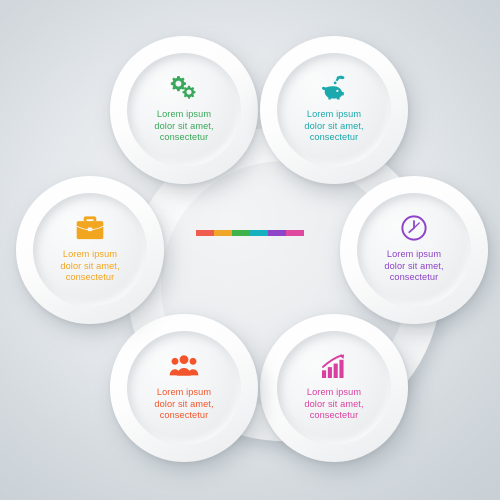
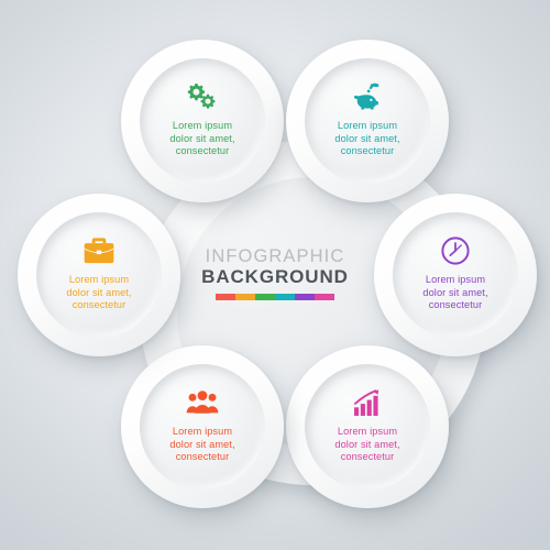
  Lorem ipsum
  dolor sit amet,
  consectetur
  Lorem ipsum
  dolor sit amet,
  consectetur
  Lorem ipsum
  dolor sit amet,
  consectetur
  Lorem ipsum
  dolor sit amet,
  consectetur
  Lorem ipsum
  dolor sit amet,
  consectetur
  Lorem ipsum
  dolor sit amet,
  consectetur
+ INFOGRAPHIC
+ BACKGROUND
